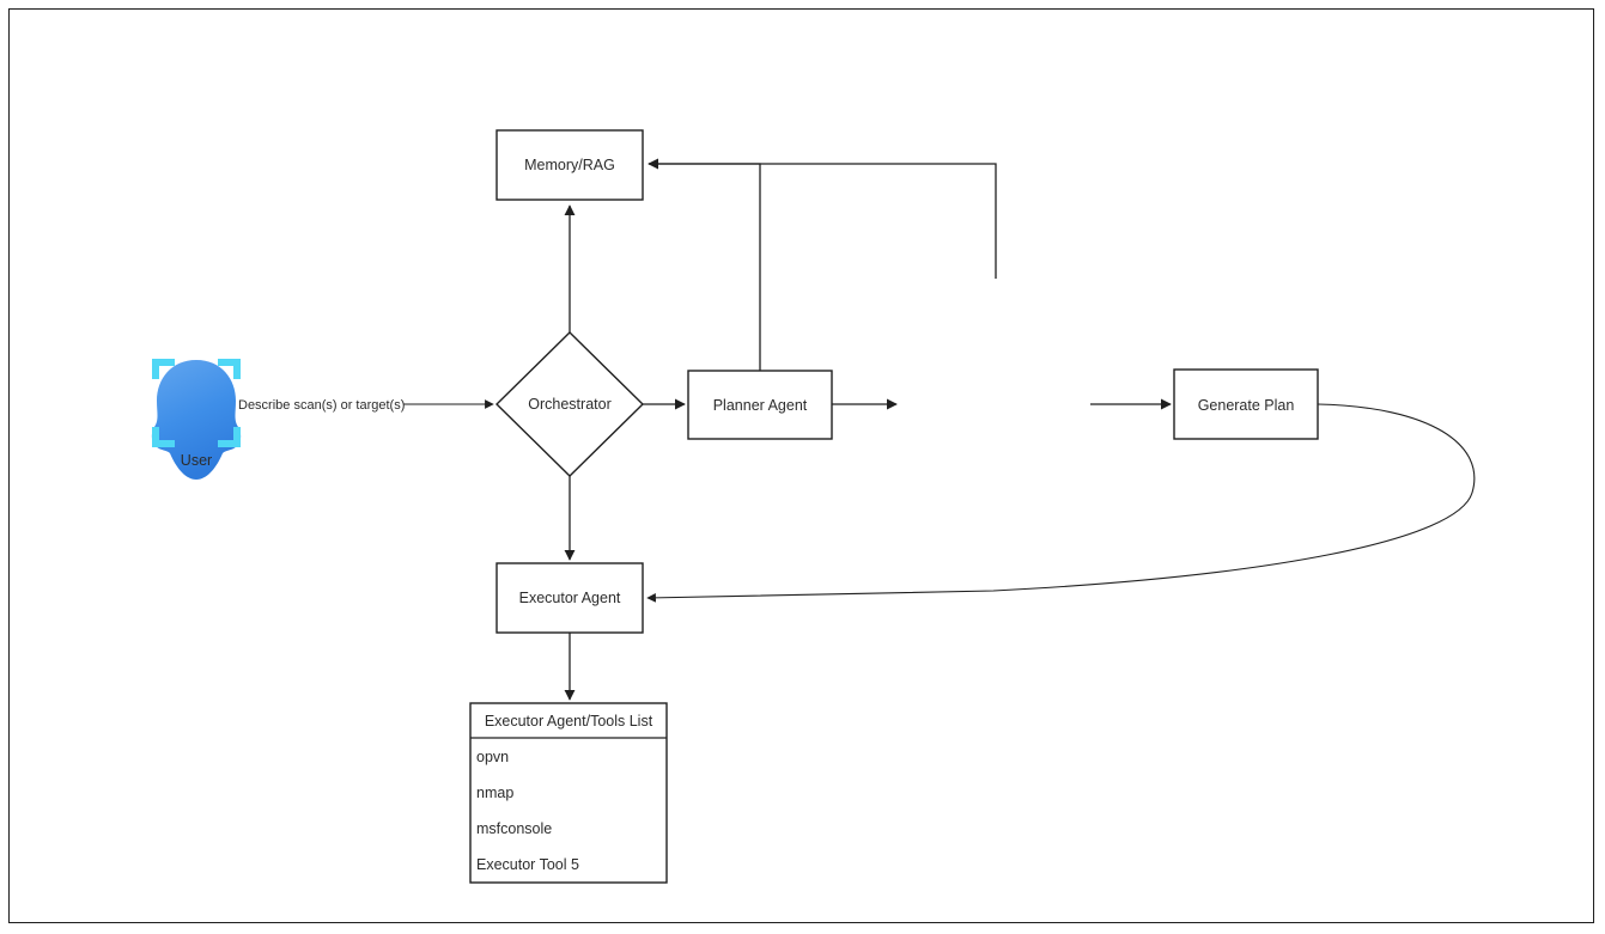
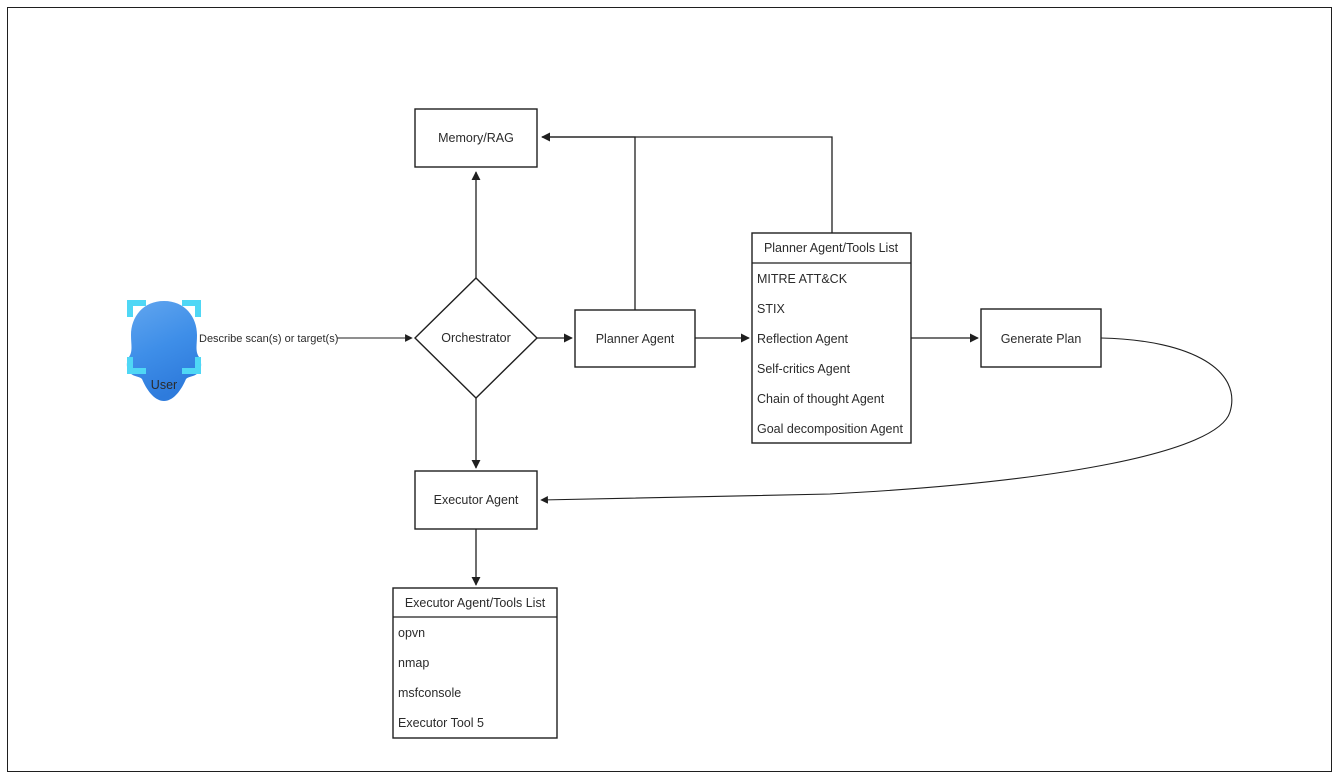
  User
  Describe scan(s) or target(s)
  Memory/RAG
  Orchestrator
  Planner Agent
+ Planner Agent/Tools List
+ MITRE ATT&CK
+ STIX
+ Reflection Agent
+ Self-critics Agent
+ Chain of thought Agent
+ Goal decomposition Agent
  Generate Plan
  Executor Agent
  Executor Agent/Tools List
  opvn
  nmap
  msfconsole
  Executor Tool 5
